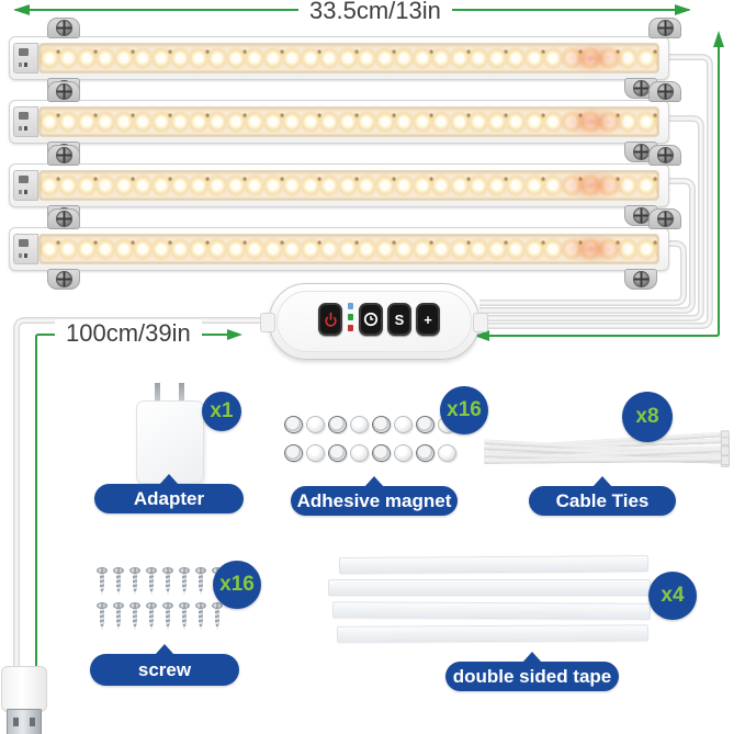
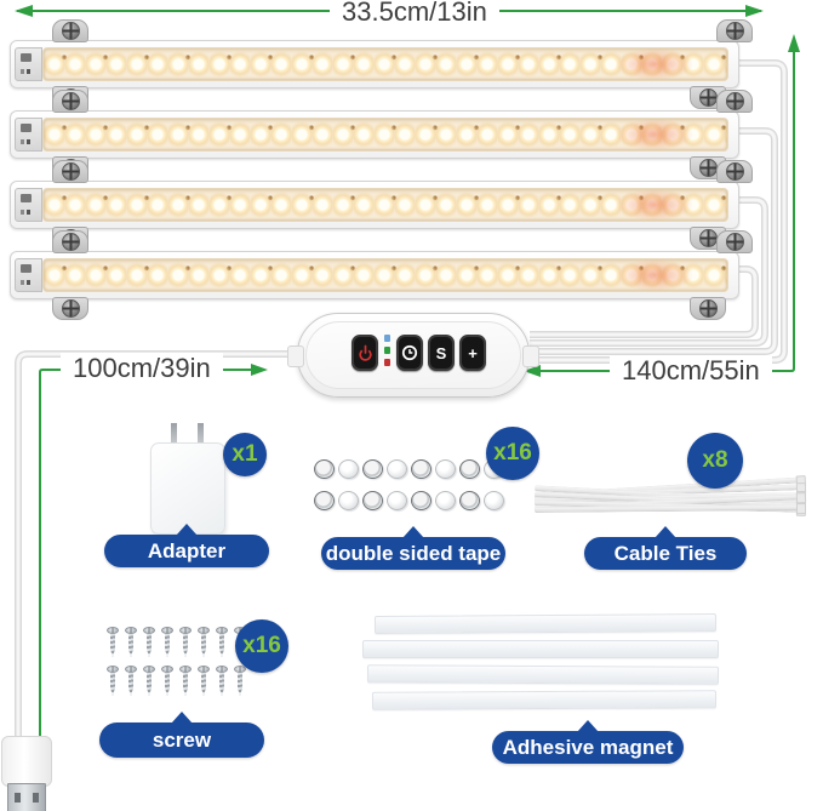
  33.5cm/13in
  100cm/39in
+ 140cm/55in
  S
  +
  x1
  Adapter
  x16
- Adhesive magnet
+ double sided tape
  x8
  Cable Ties
  x16
  screw
- x4
- double sided tape
+ Adhesive magnet
